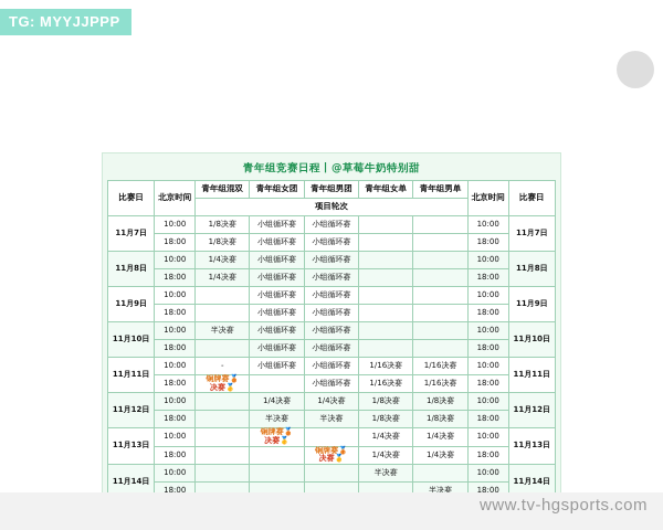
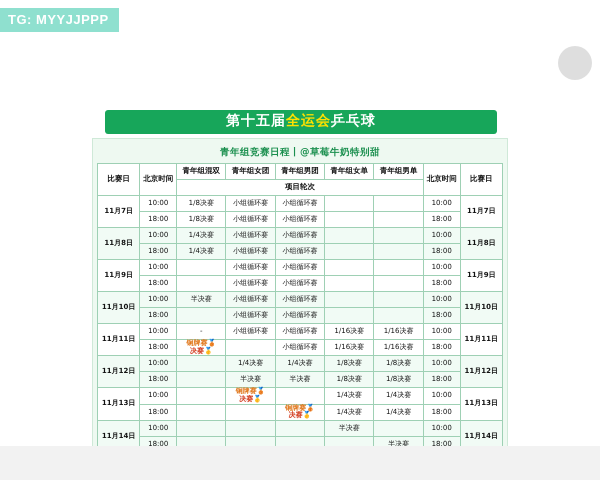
  TG: MYYJJPPP
+ 第十五届全运会乒乓球
  青年组竞赛日程丨@草莓牛奶特别甜
  比赛日	北京时间	青年组混双	青年组女团	青年组男团	青年组女单	青年组男单	北京时间	比赛日
  项目轮次
  11月7日	10:00	1/8决赛	小组循环赛	小组循环赛			10:00	11月7日
  18:00	1/8决赛	小组循环赛	小组循环赛			18:00
  11月8日	10:00	1/4决赛	小组循环赛	小组循环赛			10:00	11月8日
  18:00	1/4决赛	小组循环赛	小组循环赛			18:00
  11月9日	10:00		小组循环赛	小组循环赛			10:00	11月9日
  18:00		小组循环赛	小组循环赛			18:00
  11月10日	10:00	半决赛	小组循环赛	小组循环赛			10:00	11月10日
  18:00		小组循环赛	小组循环赛			18:00
  11月11日	10:00	-	小组循环赛	小组循环赛	1/16决赛	1/16决赛	10:00	11月11日
  18:00	铜牌赛🥉决赛🥇		小组循环赛	1/16决赛	1/16决赛	18:00
  11月12日	10:00		1/4决赛	1/4决赛	1/8决赛	1/8决赛	10:00	11月12日
  18:00		半决赛	半决赛	1/8决赛	1/8决赛	18:00
  11月13日	10:00		铜牌赛🥉决赛🥇		1/4决赛	1/4决赛	10:00	11月13日
  18:00			铜牌赛🥉决赛🥇	1/4决赛	1/4决赛	18:00
  11月14日	10:00				半决赛		10:00	11月14日
  18:00					半决赛	18:00
- www.tv-hgsports.com
